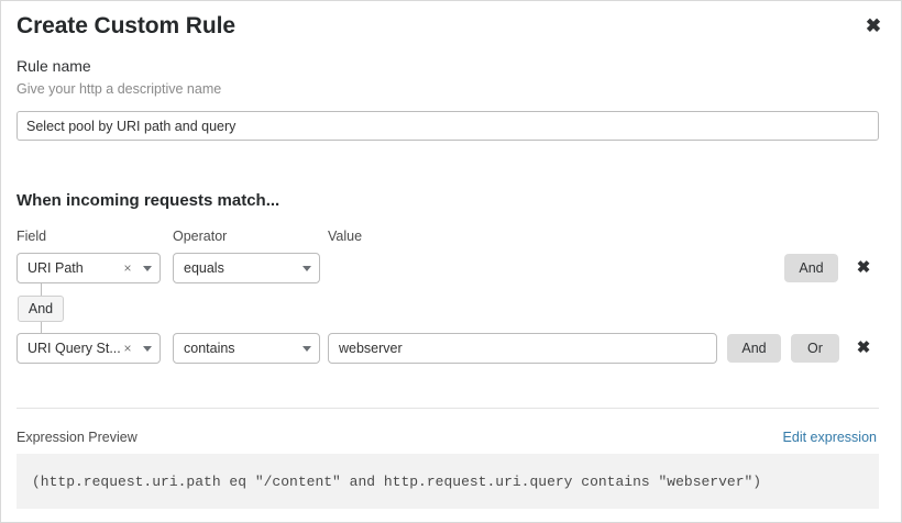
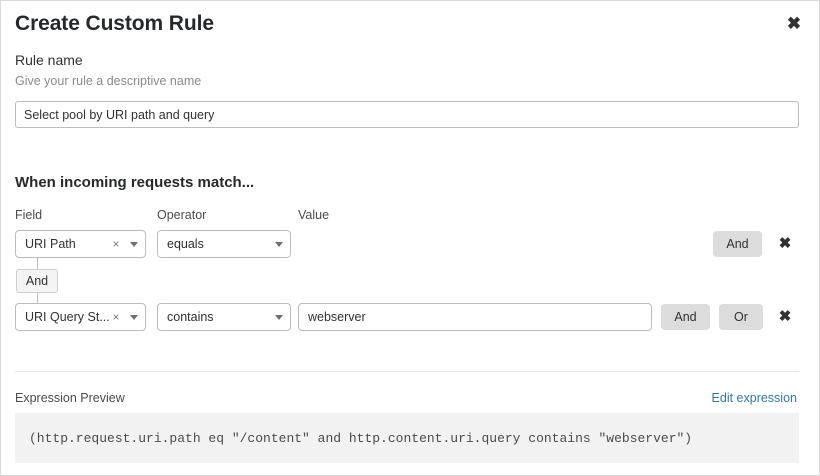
  Create Custom Rule
  ✖
  Rule name
- Give your http a descriptive name
+ Give your rule a descriptive name
  Select pool by URI path and query
  When incoming requests match...
  Field
  Operator
  Value
  URI Path
  ×
  equals
  And
  ✖
  And
  URI Query St...
  ×
  contains
  webserver
  And
  Or
  ✖
  Expression Preview
  Edit expression
- (http.request.uri.path eq "/content" and http.request.uri.query contains "webserver")
+ (http.request.uri.path eq "/content" and http.content.uri.query contains "webserver")
